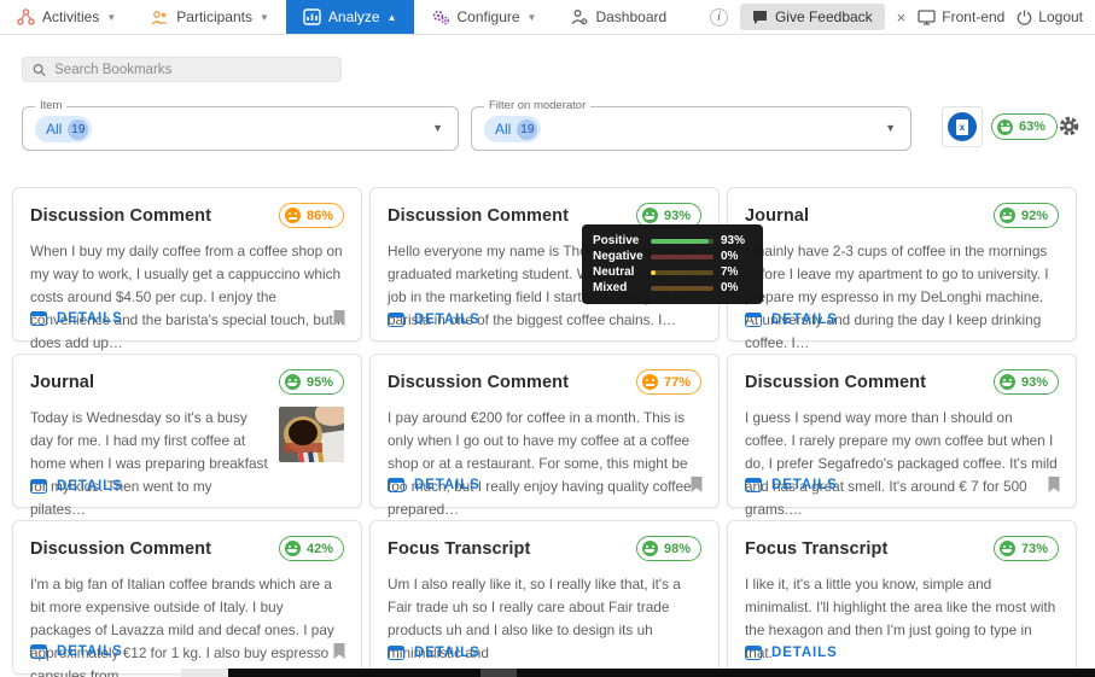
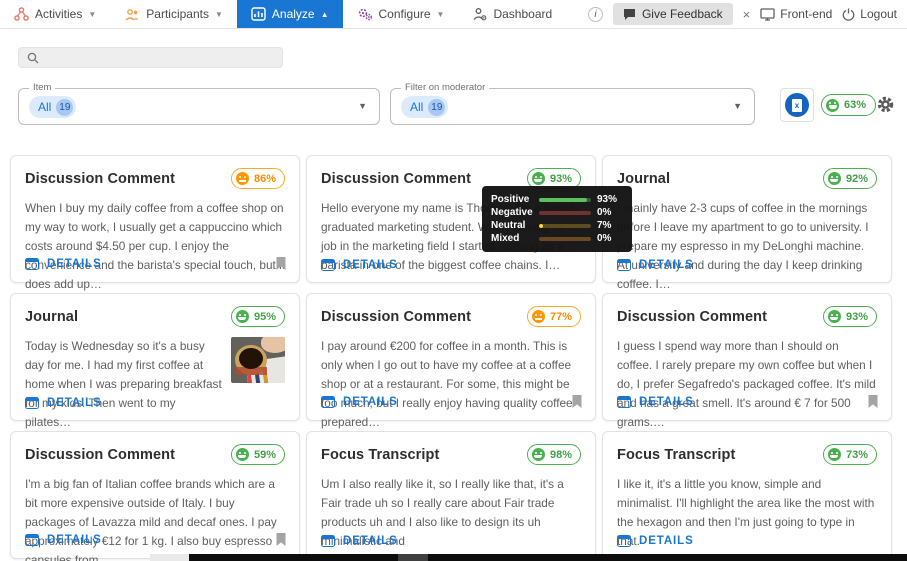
  Activities
  ▼
  Participants
  ▼
  Analyze
  ▲
  Configure
  ▼
  Dashboard
  i
  Give Feedback
  ×
  Front-end
  Logout
- Search Bookmarks
  Item
  All
  19
  ▼
  Filter on moderator
  All
  19
  ▼
  x
  63%
  Discussion Comment
  86%
  When I buy my daily coffee from a coffee shop on my way to work, I usually get a cappuccino which costs around $4.50 per cup. I enjoy the convenience and the barista's special touch, but does add up…
  DETAILS
  Discussion Comment
  93%
  Hello everyone my name is Th graduated marketing student. job in the marketing field I start barista in one of the biggest coffee chains. I…
  DETAILS
  Journal
  92%
  ainly have 2-3 cups of coffee in the mornings ore I leave my apartment to go to university. I pare my espresso in my DeLonghi machine. At university and during the day I keep drinking coffee. I…
  DETAILS
  Journal
  95%
  Today is Wednesday so it's a busy day for me. I had my first coffee at home when I was preparing breakfast for my kids. Then went to my pilates…
  DETAILS
  Discussion Comment
  77%
  I pay around €200 for coffee in a month. This is only when I go out to have my coffee at a coffee shop or at a restaurant. For some, this might be too much, but I really enjoy having quality coffee prepared…
  DETAILS
  Discussion Comment
  93%
  I guess I spend way more than I should on coffee. I rarely prepare my own coffee but when I do, I prefer Segafredo's packaged coffee. It's mild and has a great smell. It's around € 7 for 500 grams.…
  DETAILS
  Discussion Comment
- 42%
+ 59%
  I'm a big fan of Italian coffee brands which are a bit more expensive outside of Italy. I buy packages of Lavazza mild and decaf ones. I pay approximately €12 for 1 kg. I also buy espresso capsules from…
  DETAILS
  Focus Transcript
  98%
  Um I also really like it, so I really like that, it's a Fair trade uh so I really care about Fair trade products uh and I also like to design its uh minimalistic and
  DETAILS
  Focus Transcript
  73%
  I like it, it's a little you know, simple and minimalist. I'll highlight the area like the most with the hexagon and then I'm just going to type in that.
  DETAILS
  Positive
  93%
  Negative
  0%
  Neutral
  7%
  Mixed
  0%
